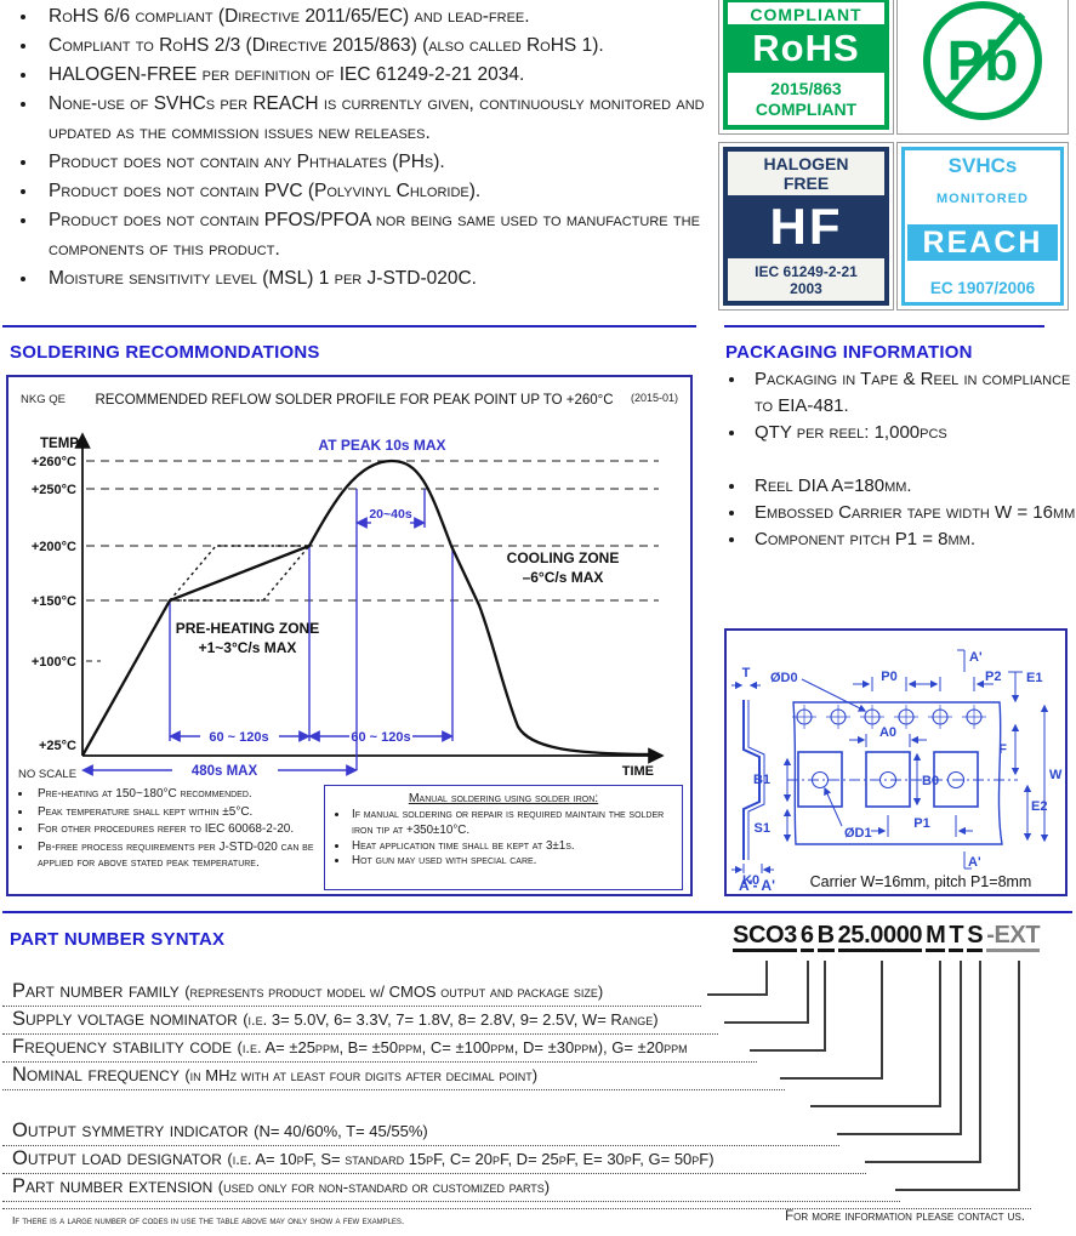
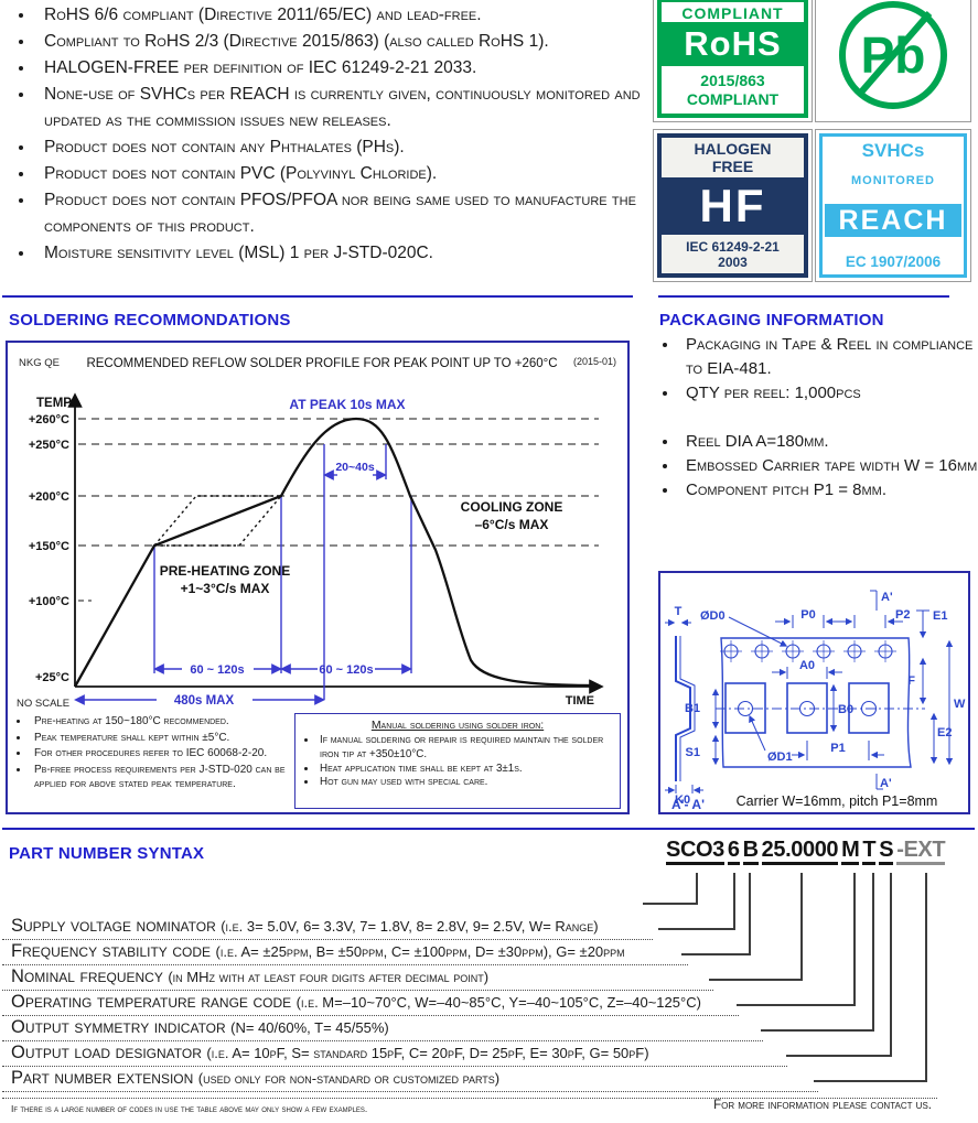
  RoHS 6/6 compliant (Directive 2011/65/EC) and lead-free.
  Compliant to RoHS 2/3 (Directive 2015/863) (also called RoHS 1).
- HALOGEN-FREE per definition of IEC 61249-2-21 2034.
+ HALOGEN-FREE per definition of IEC 61249-2-21 2033.
  None-use of SVHCs per REACH is currently given, continuously monitored and updated as the commission issues new releases.
  Product does not contain any Phthalates (PHs).
  Product does not contain PVC (Polyvinyl Chloride).
  Product does not contain PFOS/PFOA nor being same used to manufacture the components of this product.
  Moisture sensitivity level (MSL) 1 per J-STD-020C.
  COMPLIANT
  RoHS
  2015/863
  COMPLIANT
  Pb
  HALOGEN
  FREE
  HF
  IEC 61249-2-21
  2003
  SVHCs
  MONITORED
  REACH
  EC 1907/2006
  SOLDERING RECOMMONDATIONS
  PACKAGING INFORMATION
  NKG QE
  RECOMMENDED REFLOW SOLDER PROFILE FOR PEAK POINT UP TO +260°C
  (2015-01)
  TEMP.
  TIME
  NO SCALE
  +260°C
  +250°C
  +200°C
  +150°C
  +100°C
  +25°C
  60 ~ 120s
  60 ~ 120s
  480s MAX
  20~40s
  AT PEAK 10s MAX
  COOLING ZONE
  –6°C/s MAX
  PRE-HEATING ZONE
  +1~3°C/s MAX
  Pre-heating at 150~180°C recommended.
  Peak temperature shall kept within ±5°C.
  For other procedures refer to IEC 60068-2-20.
  Pb-free process requirements per J-STD-020 can be applied for above stated peak temperature.
  Manual soldering using solder iron:
  If manual soldering or repair is required maintain the solder iron tip at +350±10°C.
  Heat application time shall be kept at 3±1s.
  Hot gun may used with special care.
  Packaging in Tape & Reel in compliance to EIA-481.
  QTY per reel: 1,000pcs
  Reel DIA A=180mm.
  Embossed Carrier tape width W = 16mm
  Component pitch P1 = 8mm.
  T
  ØD0
  P0
  A'
  P2
  E1
  A0
  F
  W
  B1
  B0
  E2
  S1
  ØD1
  P1
  K0
  A'
  A'- A'
  Carrier W=16mm, pitch P1=8mm
  PART NUMBER SYNTAX
  SCO3 6 B 25.0000 M T S -EXT
- Part number family (represents product model w/ CMOS output and package size)
  Supply voltage nominator (i.e. 3= 5.0V, 6= 3.3V, 7= 1.8V, 8= 2.8V, 9= 2.5V, W= Range)
  Frequency stability code (i.e. A= ±25ppm, B= ±50ppm, C= ±100ppm, D= ±30ppm), G= ±20ppm
  Nominal frequency (in MHz with at least four digits after decimal point)
+ Operating temperature range code (i.e. M=–10~70°C, W=–40~85°C, Y=–40~105°C, Z=–40~125°C)
  Output symmetry indicator (N= 40/60%, T= 45/55%)
  Output load designator (i.e. A= 10pF, S= standard 15pF, C= 20pF, D= 25pF, E= 30pF, G= 50pF)
  Part number extension (used only for non-standard or customized parts)
  If there is a large number of codes in use the table above may only show a few examples.
  For more information please contact us.
